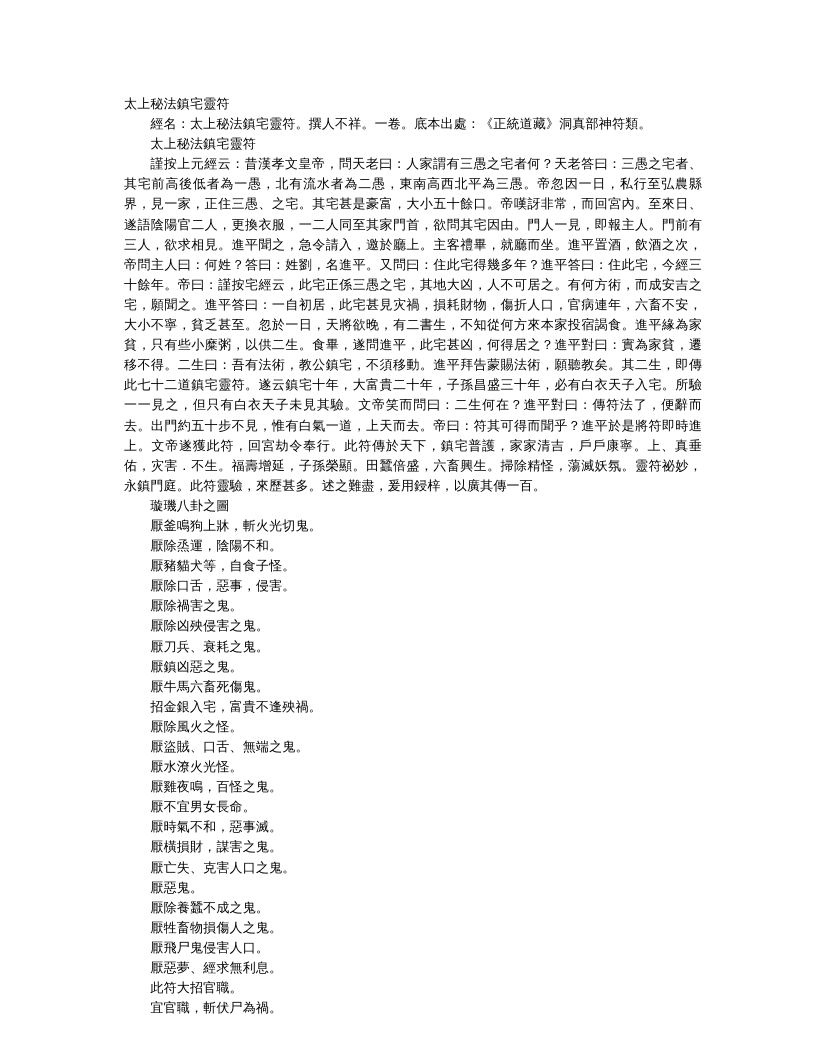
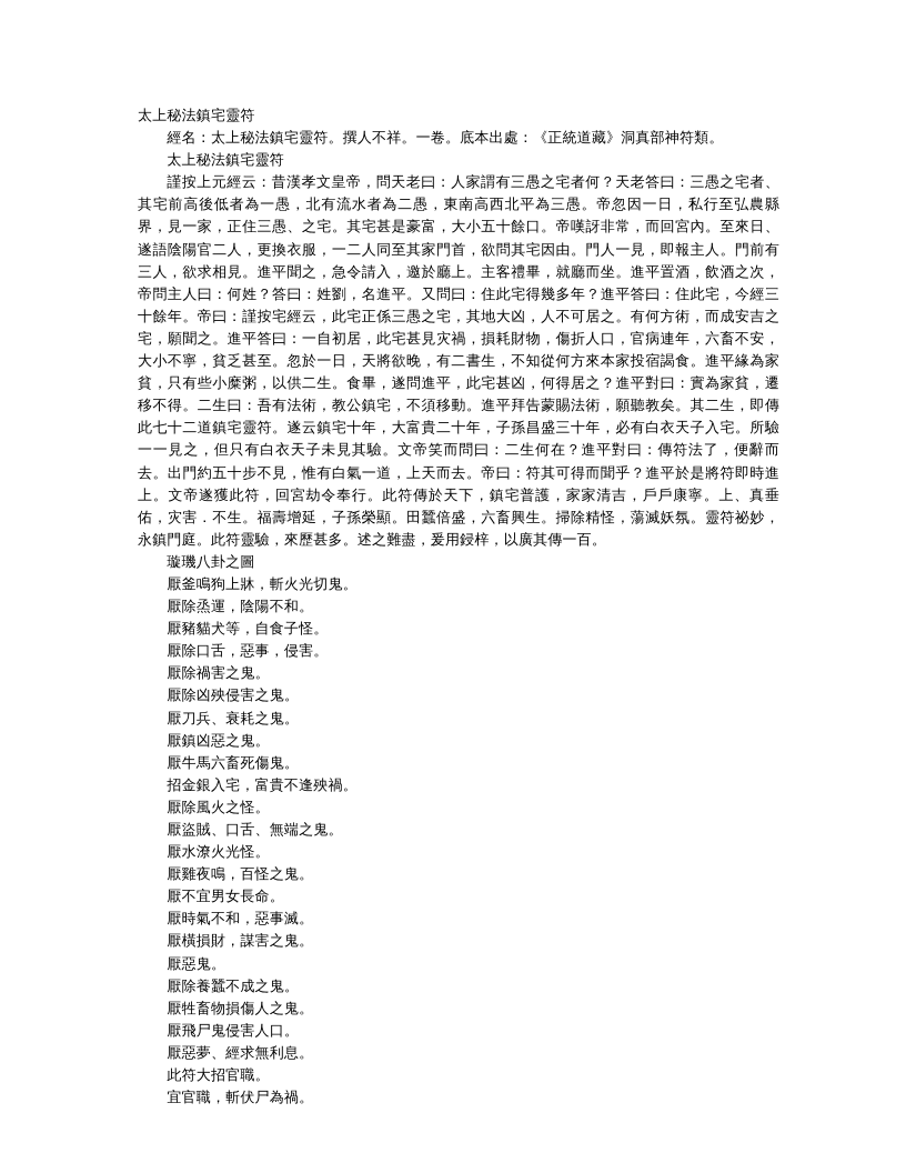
  太上秘法鎮宅靈符
  經名：太上秘法鎮宅靈符。撰人不祥。一卷。底本出處：《正統道藏》洞真部神符類。
  太上秘法鎮宅靈符
  謹按上元經云：昔漢孝文皇帝，問天老曰：人家謂有三愚之宅者何？天老答曰：三愚之宅者、其宅前高後低者為一愚，北有流水者為二愚，東南高西北平為三愚。帝忽因一日，私行至弘農縣界，見一家，正住三愚、之宅。其宅甚是豪富，大小五十餘口。帝嘆訝非常，而回宮內。至來日、遂語陰陽官二人，更換衣服，一二人同至其家門首，欲問其宅因由。門人一見，即報主人。門前有三人，欲求相見。進平聞之，急令請入，邀於廳上。主客禮畢，就廳而坐。進平置酒，飲酒之次，帝問主人曰：何姓？答曰：姓劉，名進平。又問曰：住此宅得幾多年？進平答曰：住此宅，今經三十餘年。帝曰：謹按宅經云，此宅正係三愚之宅，其地大凶，人不可居之。有何方術，而成安吉之宅，願聞之。進平答曰：一自初居，此宅甚見灾禍，損耗財物，傷折人口，官病連年，六畜不安，大小不寧，貧乏甚至。忽於一日，天將欲晚，有二書生，不知從何方來本家投宿謁食。進平緣為家貧，只有些小糜粥，以供二生。食畢，遂問進平，此宅甚凶，何得居之？進平對曰：實為家貧，遷移不得。二生曰：吾有法術，教公鎮宅，不須移動。進平拜告蒙賜法術，願聽教矣。其二生，即傳此七十二道鎮宅靈符。遂云鎮宅十年，大富貴二十年，子孫昌盛三十年，必有白衣天子入宅。所驗一一見之，但只有白衣天子未見其驗。文帝笑而問曰：二生何在？進平對曰：傳符法了，便辭而去。出門約五十步不見，惟有白氣一道，上天而去。帝曰：符其可得而聞乎？進平於是將符即時進上。文帝遂獲此符，回宮劫令奉行。此符傳於天下，鎮宅普護，家家清吉，戶戶康寧。上、真垂佑，灾害．不生。福壽增延，子孫榮顯。田蠶倍盛，六畜興生。掃除精怪，蕩滅妖氛。靈符祕妙，永鎮門庭。此符靈驗，來歷甚多。述之難盡，爰用鋟梓，以廣其傳一百。
  璇璣八卦之圖
  厭釜鳴狗上牀，斬火光切鬼。
  厭除烝運，陰陽不和。
  厭豬貓犬等，自食子怪。
  厭除口舌，惡事，侵害。
  厭除禍害之鬼。
  厭除凶殃侵害之鬼。
  厭刀兵、衰耗之鬼。
  厭鎮凶惡之鬼。
  厭牛馬六畜死傷鬼。
  招金銀入宅，富貴不逢殃禍。
  厭除風火之怪。
  厭盜賊、口舌、無端之鬼。
  厭水潦火光怪。
  厭雞夜鳴，百怪之鬼。
  厭不宜男女長命。
  厭時氣不和，惡事滅。
  厭橫損財，謀害之鬼。
- 厭亡失、克害人口之鬼。
  厭惡鬼。
  厭除養蠶不成之鬼。
  厭牲畜物損傷人之鬼。
  厭飛尸鬼侵害人口。
  厭惡夢、經求無利息。
  此符大招官職。
  宜官職，斬伏尸為禍。
